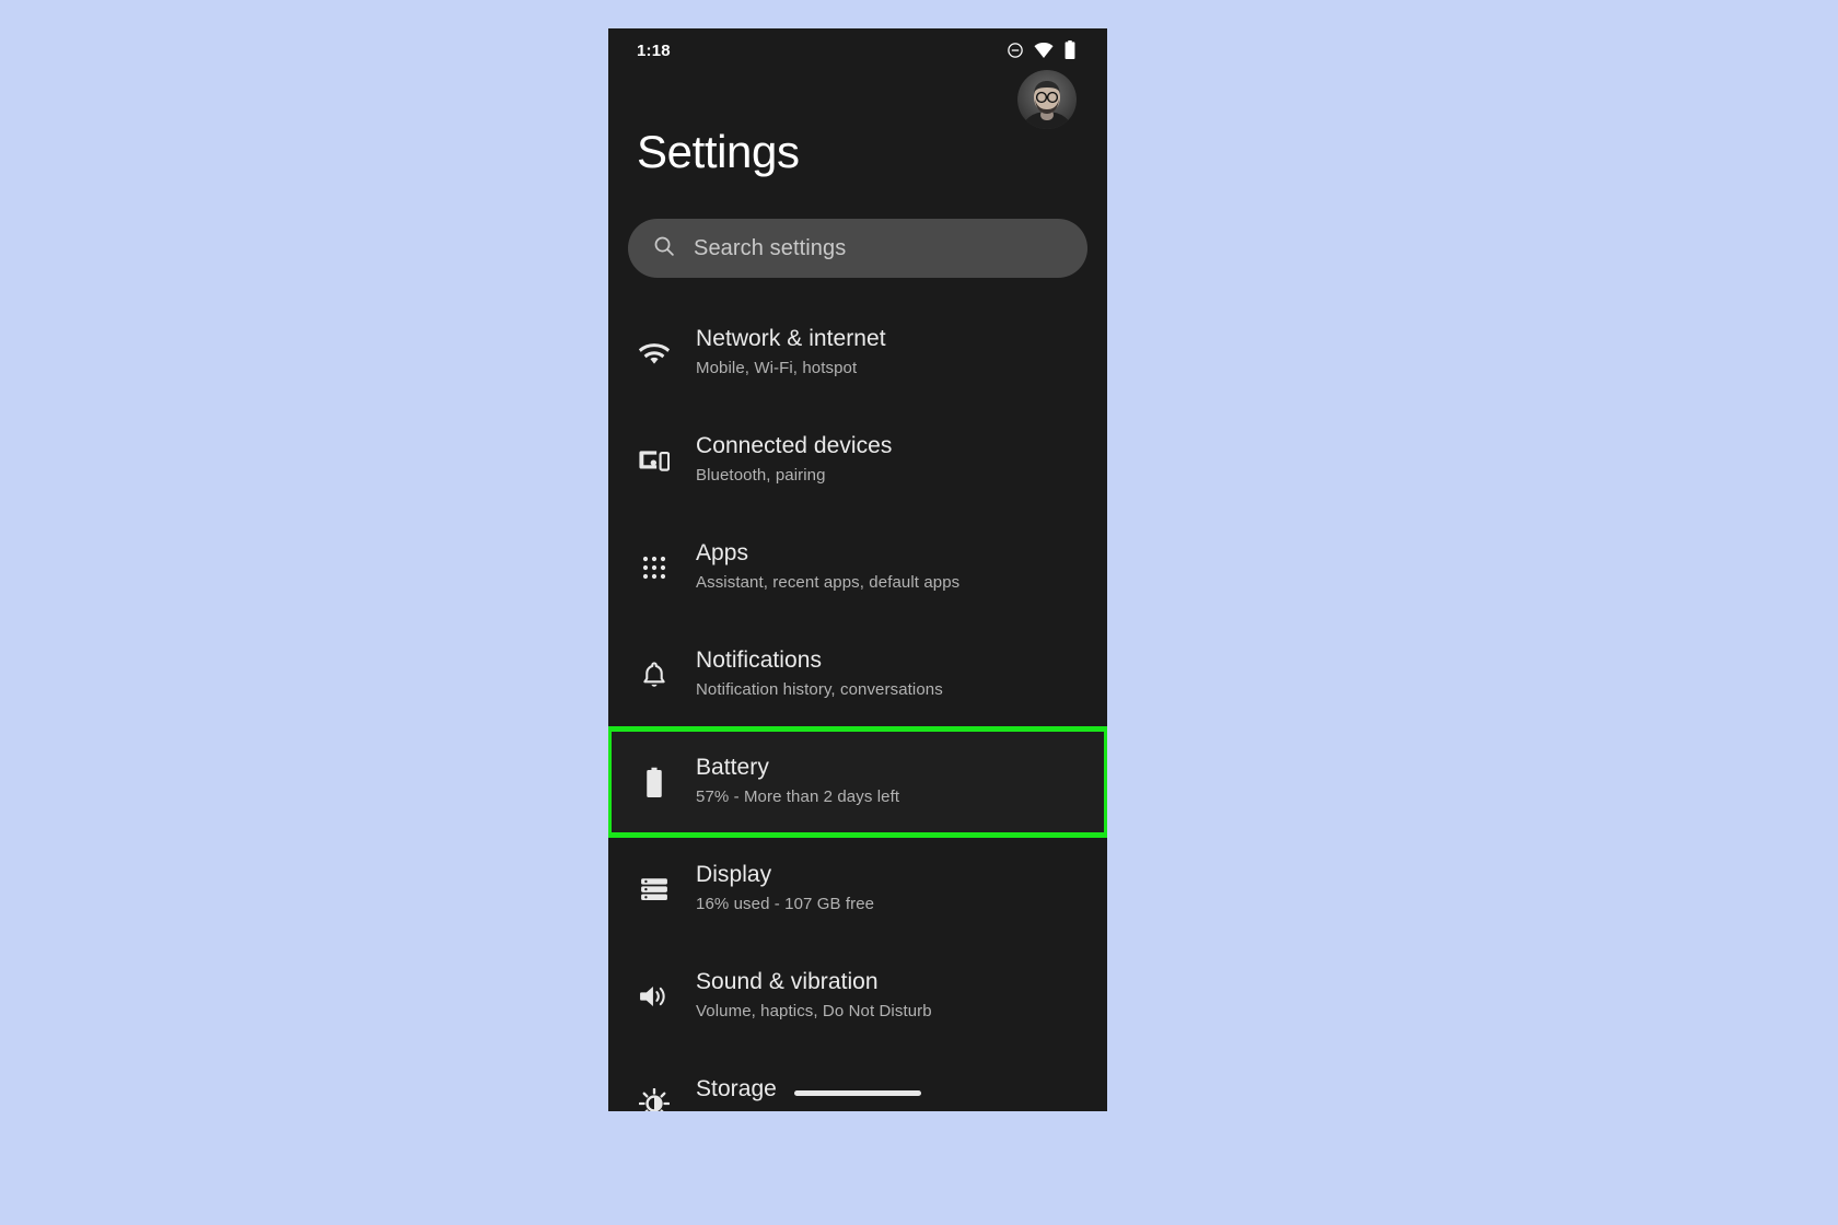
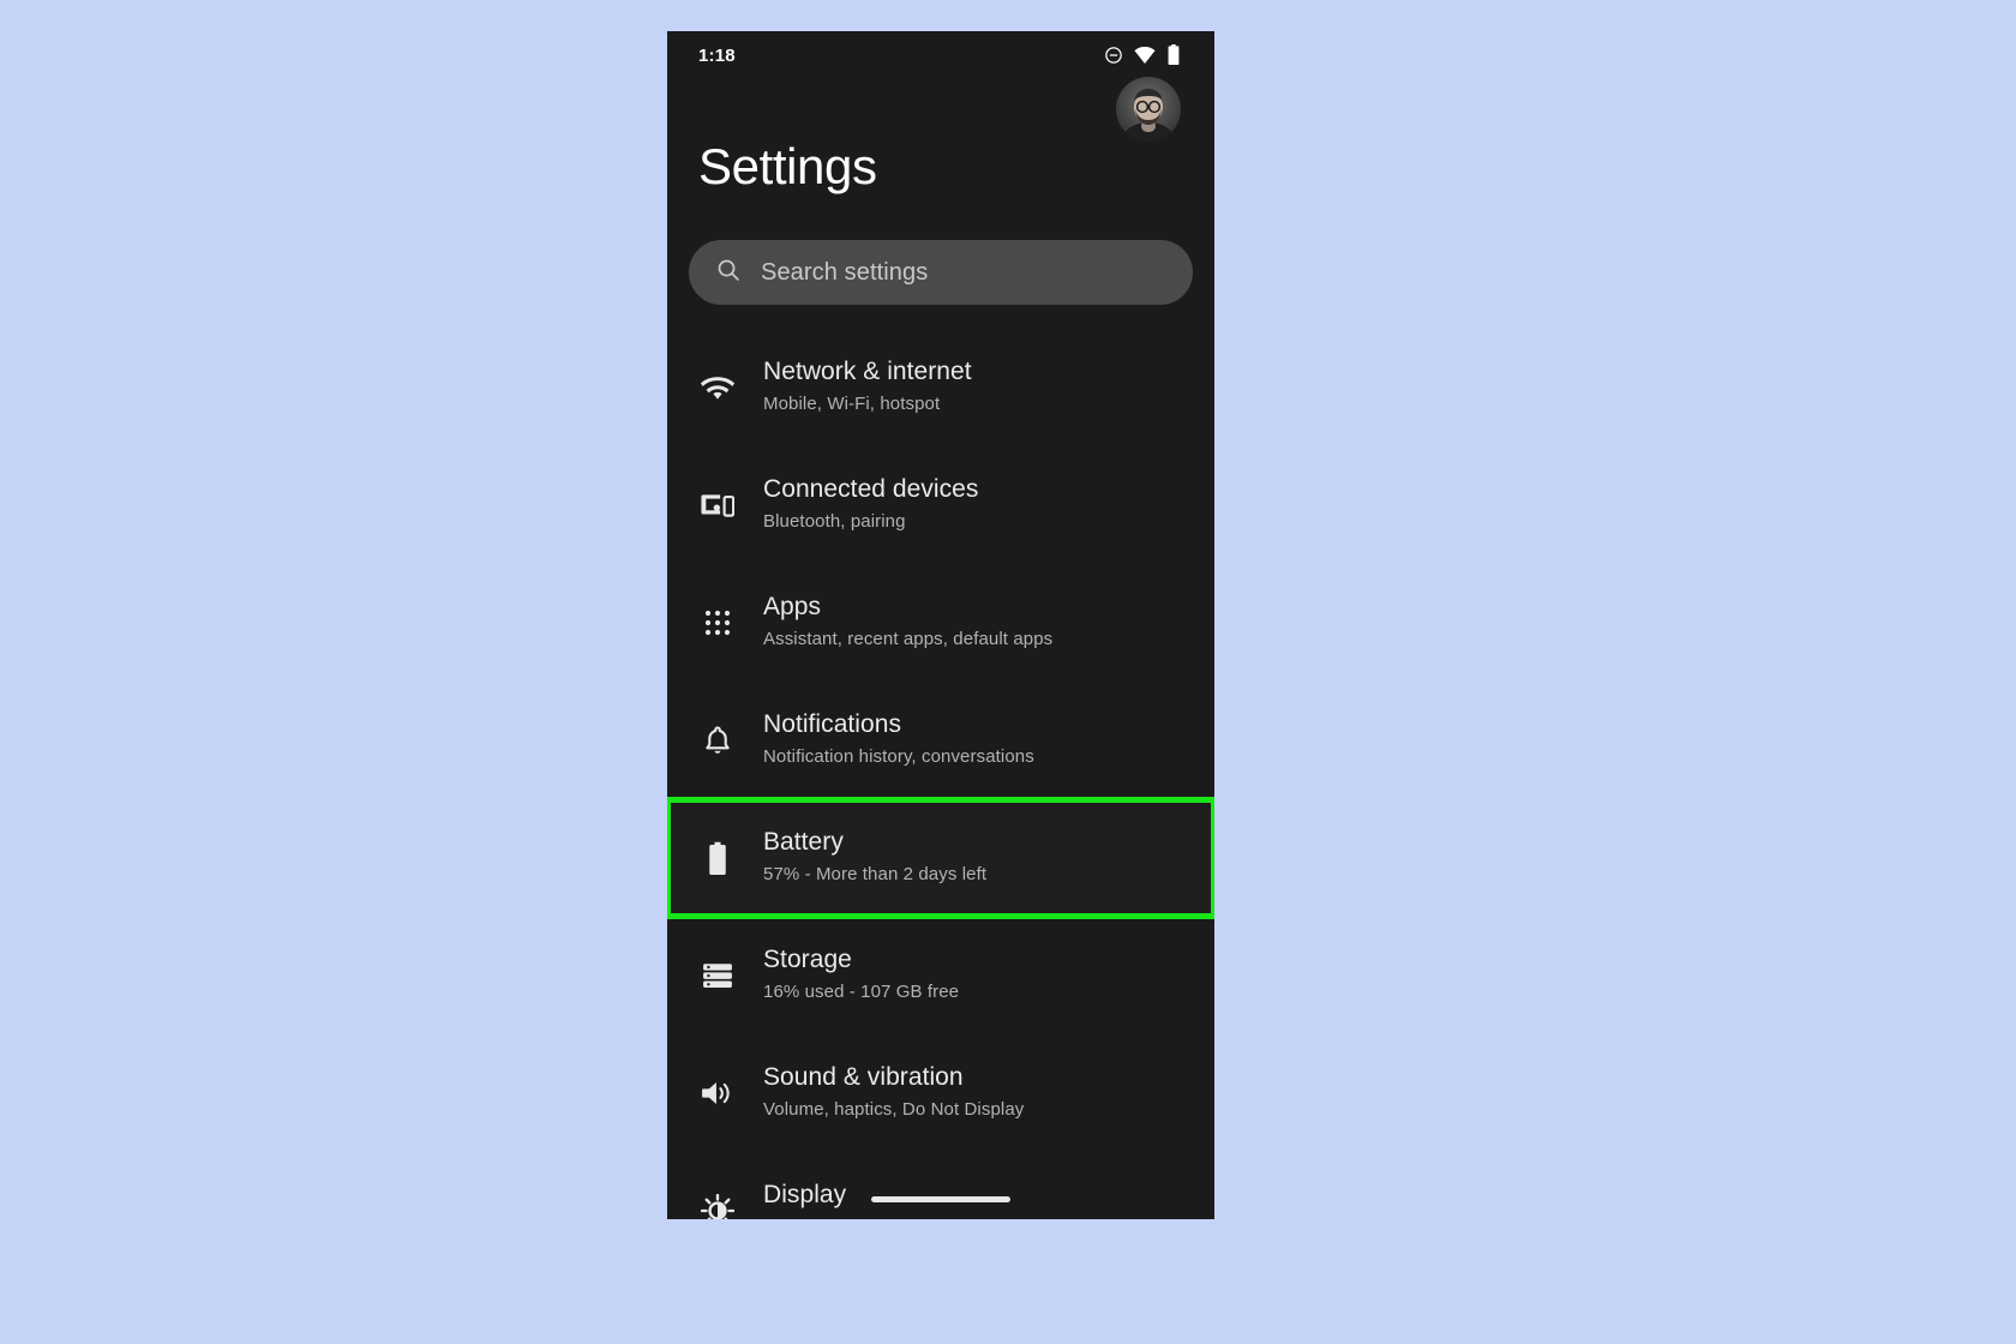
  1:18
  Settings
  Search settings
  Network & internet
  Mobile, Wi-Fi, hotspot
  Connected devices
  Bluetooth, pairing
  Apps
  Assistant, recent apps, default apps
  Notifications
  Notification history, conversations
  Battery
  57% - More than 2 days left
- Display
+ Storage
  16% used - 107 GB free
  Sound & vibration
- Volume, haptics, Do Not Disturb
+ Volume, haptics, Do Not Display
- Storage
+ Display
